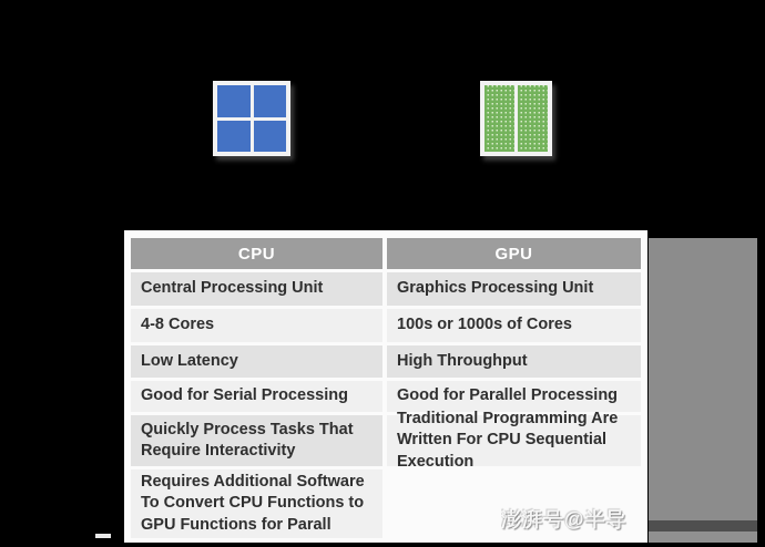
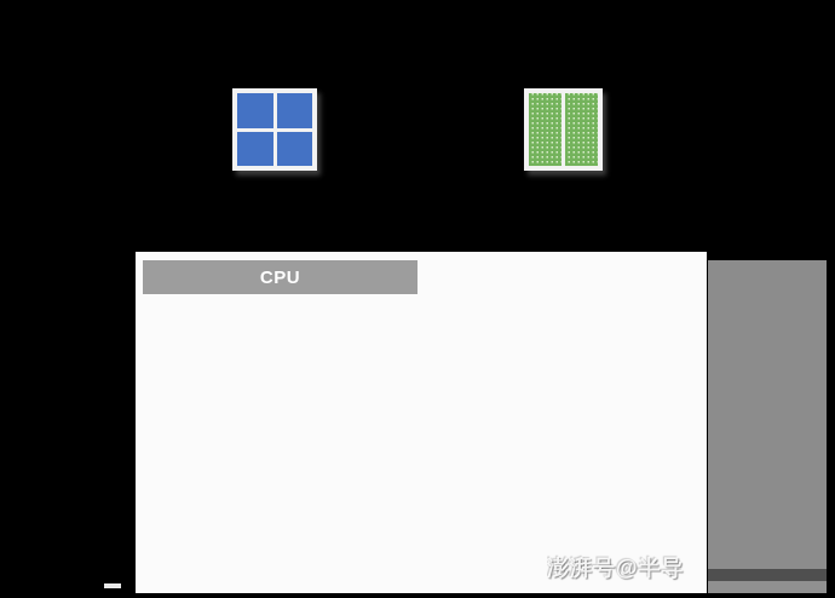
  CPU
- GPU
- Central Processing Unit
- Graphics Processing Unit
- 4-8 Cores
- 100s or 1000s of Cores
- Low Latency
- High Throughput
- Good for Serial Processing
- Good for Parallel Processing
- Quickly Process Tasks That Require Interactivity
- Traditional Programming Are Written For CPU Sequential Execution
- Requires Additional Software To Convert CPU Functions to GPU Functions for Parall
  澎湃号@半导
